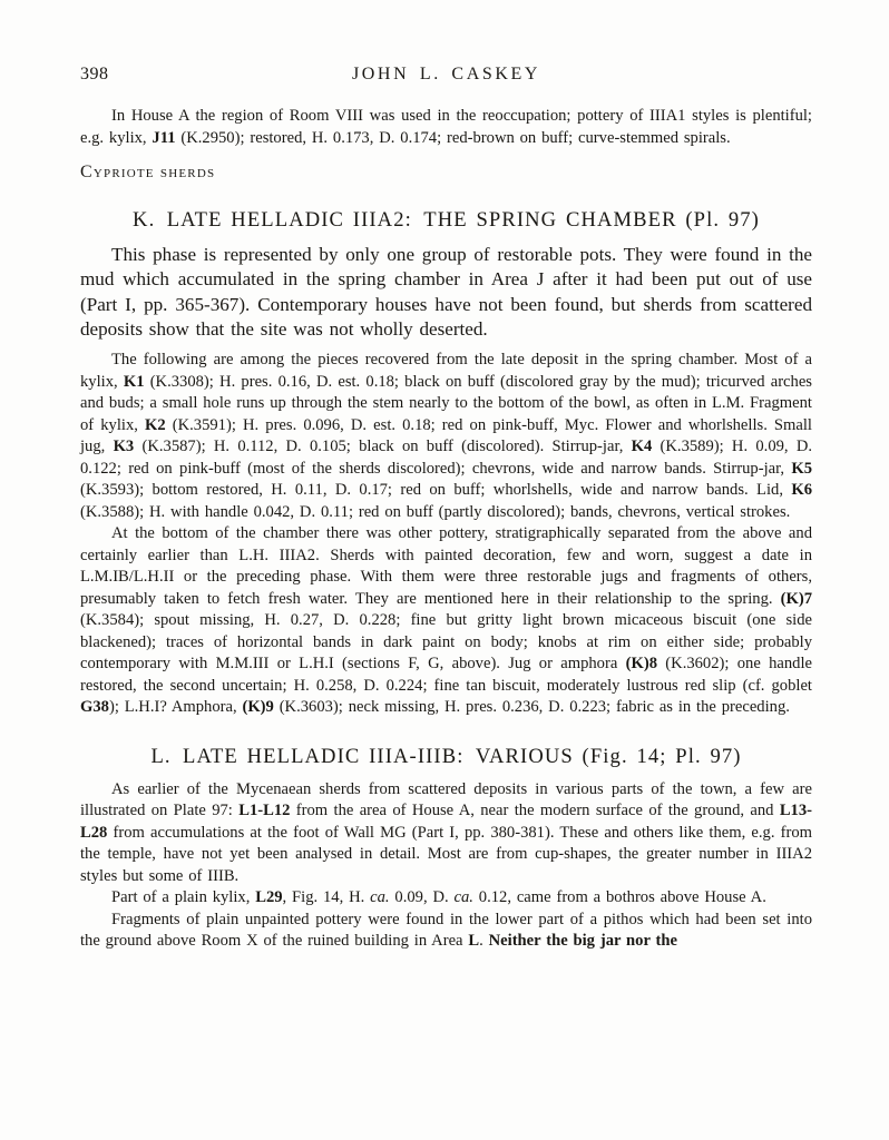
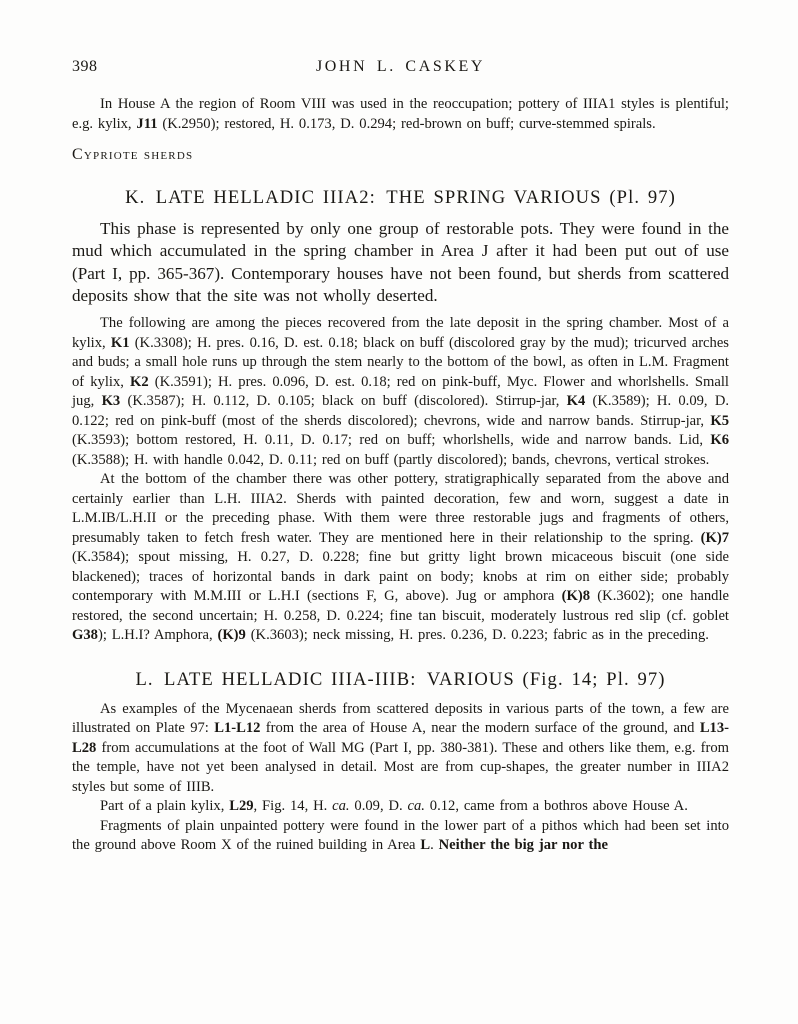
  398
  JOHN L. CASKEY
- In House A the region of Room VIII was used in the reoccupation; pottery of IIIA1 styles is plentiful; e.g. kylix, J11 (K.2950); restored, H. 0.173, D. 0.174; red-brown on buff; curve-stemmed spirals.
+ In House A the region of Room VIII was used in the reoccupation; pottery of IIIA1 styles is plentiful; e.g. kylix, J11 (K.2950); restored, H. 0.173, D. 0.294; red-brown on buff; curve-stemmed spirals.
  Cypriote sherds
- K. LATE HELLADIC IIIA2: THE SPRING CHAMBER (Pl. 97)
+ K. LATE HELLADIC IIIA2: THE SPRING VARIOUS (Pl. 97)
  This phase is represented by only one group of restorable pots. They were found in the mud which accumulated in the spring chamber in Area J after it had been put out of use (Part I, pp. 365-367). Contemporary houses have not been found, but sherds from scattered deposits show that the site was not wholly deserted.
  The following are among the pieces recovered from the late deposit in the spring chamber. Most of a kylix, K1 (K.3308); H. pres. 0.16, D. est. 0.18; black on buff (discolored gray by the mud); tricurved arches and buds; a small hole runs up through the stem nearly to the bottom of the bowl, as often in L.M. Fragment of kylix, K2 (K.3591); H. pres. 0.096, D. est. 0.18; red on pink-buff, Myc. Flower and whorlshells. Small jug, K3 (K.3587); H. 0.112, D. 0.105; black on buff (discolored). Stirrup-jar, K4 (K.3589); H. 0.09, D. 0.122; red on pink-buff (most of the sherds discolored); chevrons, wide and narrow bands. Stirrup-jar, K5 (K.3593); bottom restored, H. 0.11, D. 0.17; red on buff; whorlshells, wide and narrow bands. Lid, K6 (K.3588); H. with handle 0.042, D. 0.11; red on buff (partly discolored); bands, chevrons, vertical strokes.
  At the bottom of the chamber there was other pottery, stratigraphically separated from the above and certainly earlier than L.H. IIIA2. Sherds with painted decoration, few and worn, suggest a date in L.M.IB/L.H.II or the preceding phase. With them were three restorable jugs and fragments of others, presumably taken to fetch fresh water. They are mentioned here in their relationship to the spring. (K)7 (K.3584); spout missing, H. 0.27, D. 0.228; fine but gritty light brown micaceous biscuit (one side blackened); traces of horizontal bands in dark paint on body; knobs at rim on either side; probably contemporary with M.M.III or L.H.I (sections F, G, above). Jug or amphora (K)8 (K.3602); one handle restored, the second uncertain; H. 0.258, D. 0.224; fine tan biscuit, moderately lustrous red slip (cf. goblet G38); L.H.I? Amphora, (K)9 (K.3603); neck missing, H. pres. 0.236, D. 0.223; fabric as in the preceding.
  L. LATE HELLADIC IIIA-IIIB: VARIOUS (Fig. 14; Pl. 97)
- As earlier of the Mycenaean sherds from scattered deposits in various parts of the town, a few are illustrated on Plate 97: L1-L12 from the area of House A, near the modern surface of the ground, and L13-L28 from accumulations at the foot of Wall MG (Part I, pp. 380-381). These and others like them, e.g. from the temple, have not yet been analysed in detail. Most are from cup-shapes, the greater number in IIIA2 styles but some of IIIB.
+ As examples of the Mycenaean sherds from scattered deposits in various parts of the town, a few are illustrated on Plate 97: L1-L12 from the area of House A, near the modern surface of the ground, and L13-L28 from accumulations at the foot of Wall MG (Part I, pp. 380-381). These and others like them, e.g. from the temple, have not yet been analysed in detail. Most are from cup-shapes, the greater number in IIIA2 styles but some of IIIB.
  Part of a plain kylix, L29, Fig. 14, H. ca. 0.09, D. ca. 0.12, came from a bothros above House A.
  Fragments of plain unpainted pottery were found in the lower part of a pithos which had been set into the ground above Room X of the ruined building in Area L. Neither the big jar nor the
